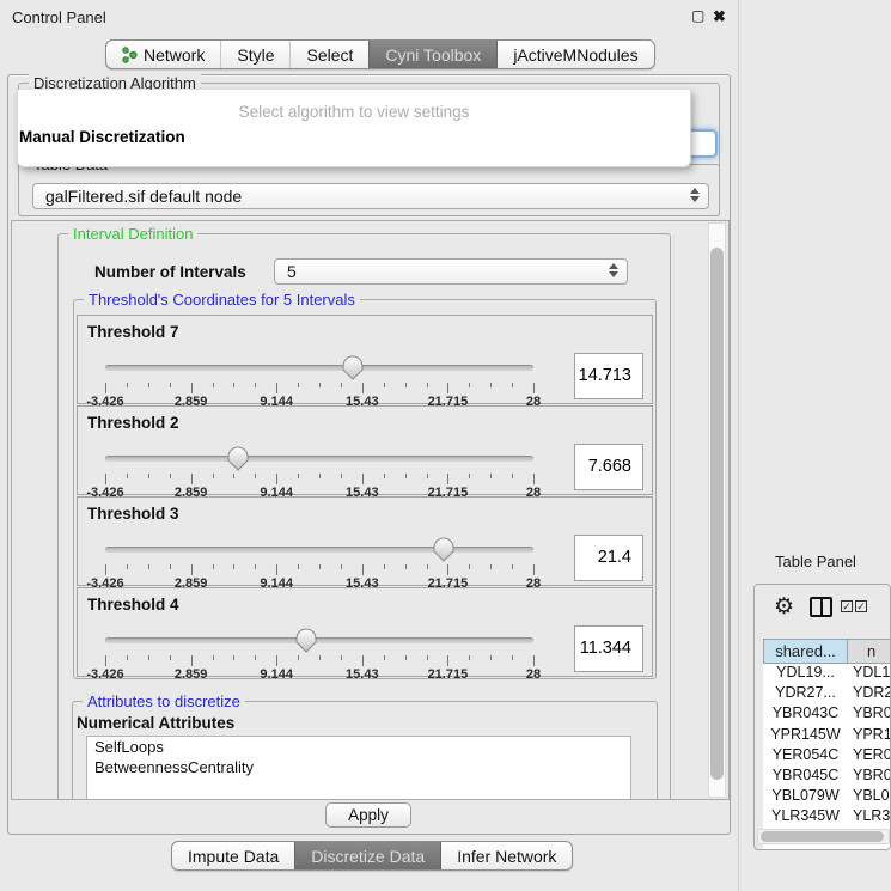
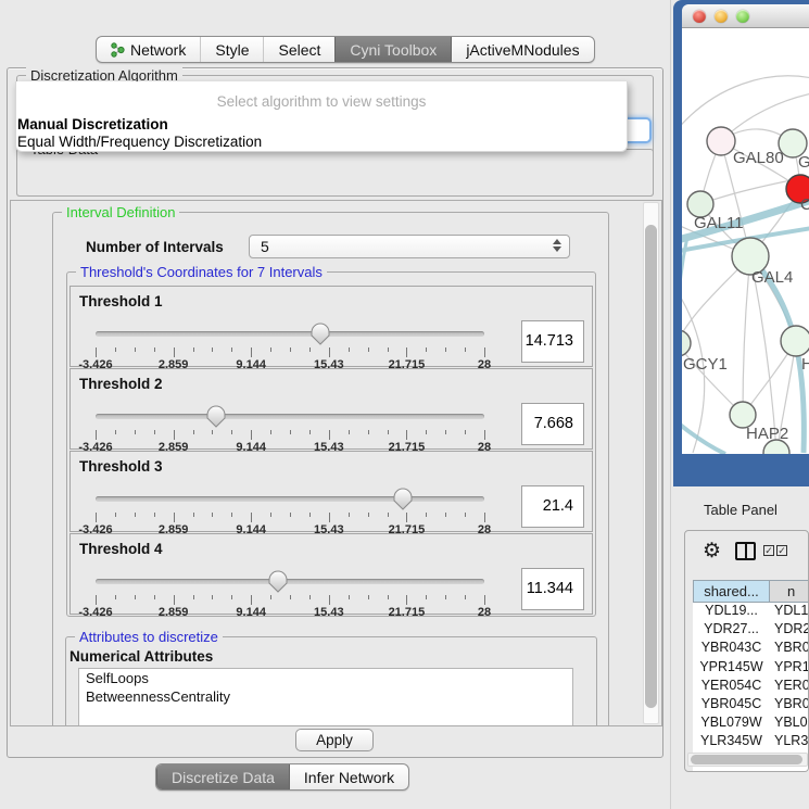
- Control Panel
- ▢
- ✖
  Network
  Style
  Select
  Cyni Toolbox
  jActiveMNodules
  Discretization Algorithm
- galFiltered.sif default node
  Interval Definition
  Number of Intervals
  5
- Threshold's Coordinates for 5 Intervals
+ Threshold's Coordinates for 7 Intervals
- Threshold 7
+ Threshold 1
  -3.426
  2.859
  9.144
  15.43
  21.715
  28
  14.713
  Threshold 2
  -3.426
  2.859
  9.144
  15.43
  21.715
  28
  7.668
  Threshold 3
  -3.426
  2.859
  9.144
  15.43
  21.715
  28
  21.4
  Threshold 4
  -3.426
  2.859
  9.144
  15.43
  21.715
  28
  11.344
  Attributes to discretize
  Numerical Attributes
  SelfLoops
  BetweennessCentrality
  Apply
- Impute Data
  Discretize Data
  Infer Network
  Select algorithm to view settings
  Manual Discretization
+ Equal Width/Frequency Discretization
+ GAL80
+ G
+ C
+ GAL11
+ GAL4
+ GCY1
+ H
+ HAP2
  Table Panel
  ⚙
  ✓
  ✓
  shared...
  n
  YDL19...
  YDL1
  YDR27...
  YDR2
  YBR043C
  YBR0
  YPR145W
  YPR1
  YER054C
  YER0
  YBR045C
  YBR0
  YBL079W
  YBL0
  YLR345W
  YLR3
